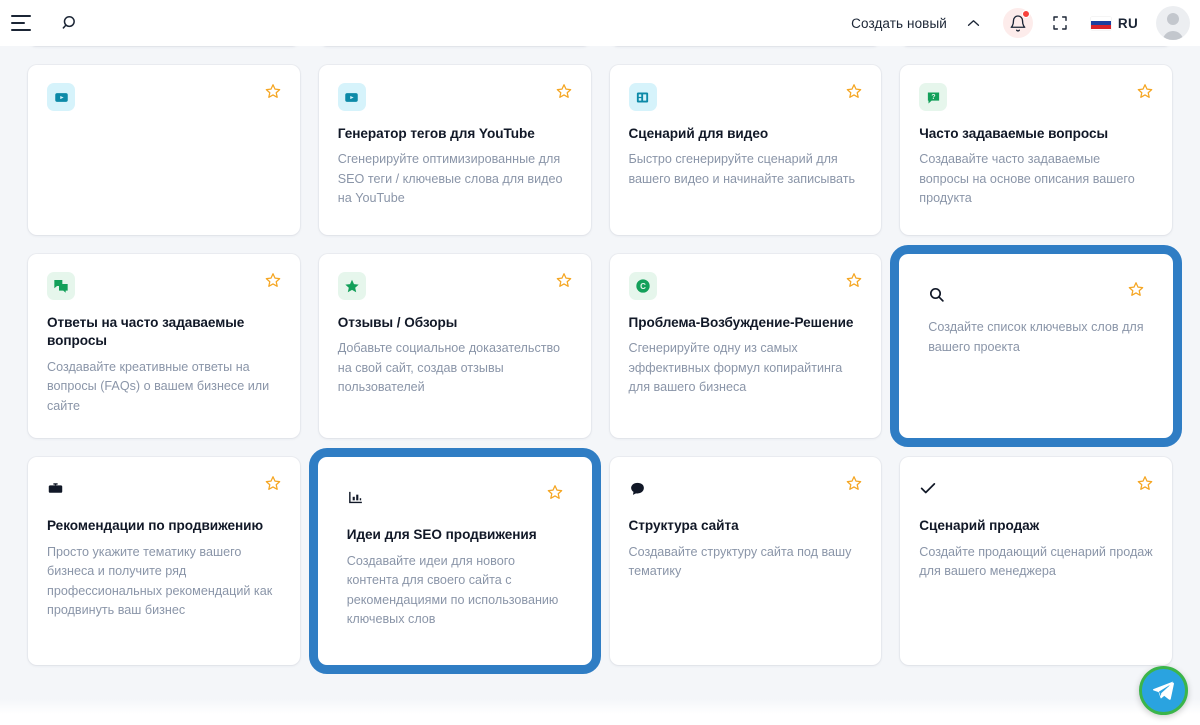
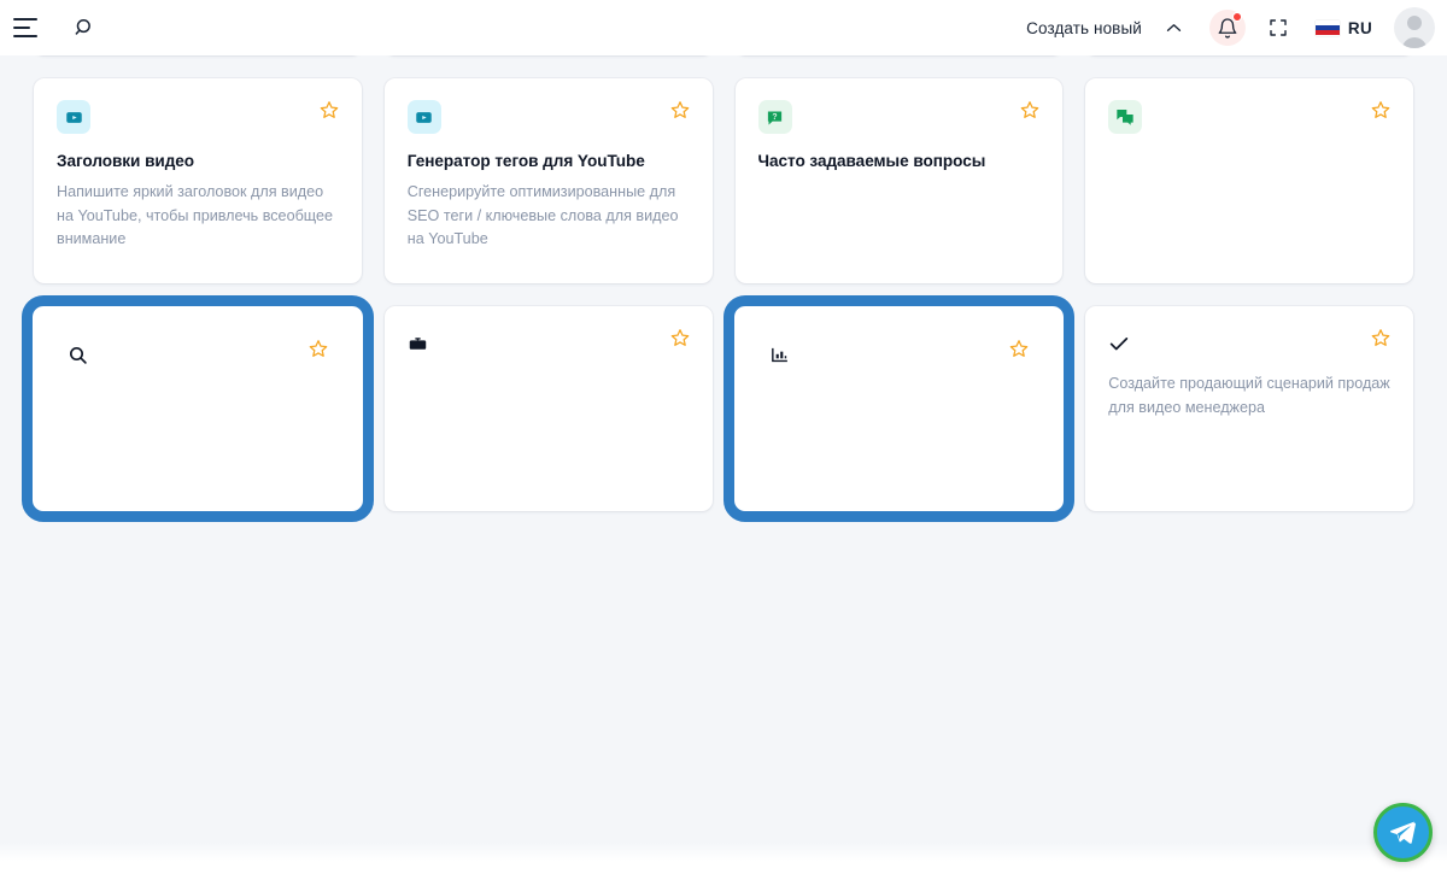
  Создать новый
  RU
+ Заголовки видео
+ Напишите яркий заголовок для видео на YouTube, чтобы привлечь всеобщее внимание
  Генератор тегов для YouTube
  Сгенерируйте оптимизированные для SEO теги / ключевые слова для видео на YouTube
- Сценарий для видео
- Быстро сгенерируйте сценарий для вашего видео и начинайте записывать
  Часто задаваемые вопросы
- Создавайте часто задаваемые вопросы на основе описания вашего продукта
- Ответы на часто задаваемые вопросы
- Создавайте креативные ответы на вопросы (FAQs) о вашем бизнесе или сайте
- Отзывы / Обзоры
- Добавьте социальное доказательство на свой сайт, создав отзывы пользователей
- C
- Проблема-Возбуждение-Решение
- Сгенерируйте одну из самых эффективных формул копирайтинга для вашего бизнеса
- Создайте список ключевых слов для вашего проекта
- Рекомендации по продвижению
- Просто укажите тематику вашего бизнеса и получите ряд профессиональных рекомендаций как продвинуть ваш бизнес
- Идеи для SEO продвижения
- Создавайте идеи для нового контента для своего сайта с рекомендациями по использованию ключевых слов
- Структура сайта
- Создавайте структуру сайта под вашу тематику
- Сценарий продаж
- Создайте продающий сценарий продаж для вашего менеджера
+ Создайте продающий сценарий продаж для видео менеджера
